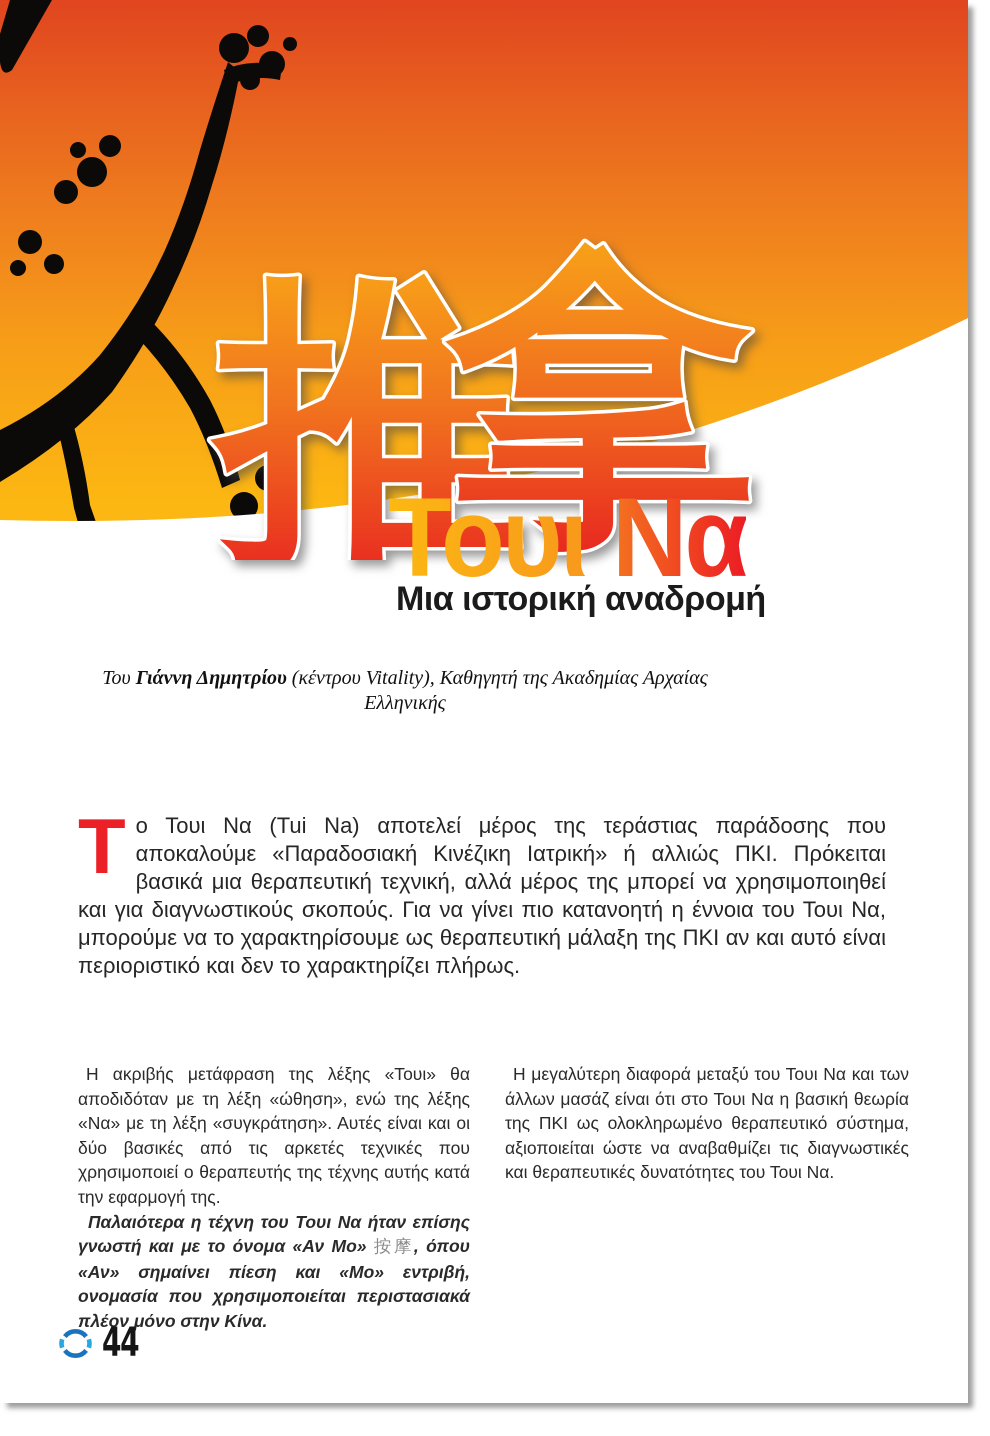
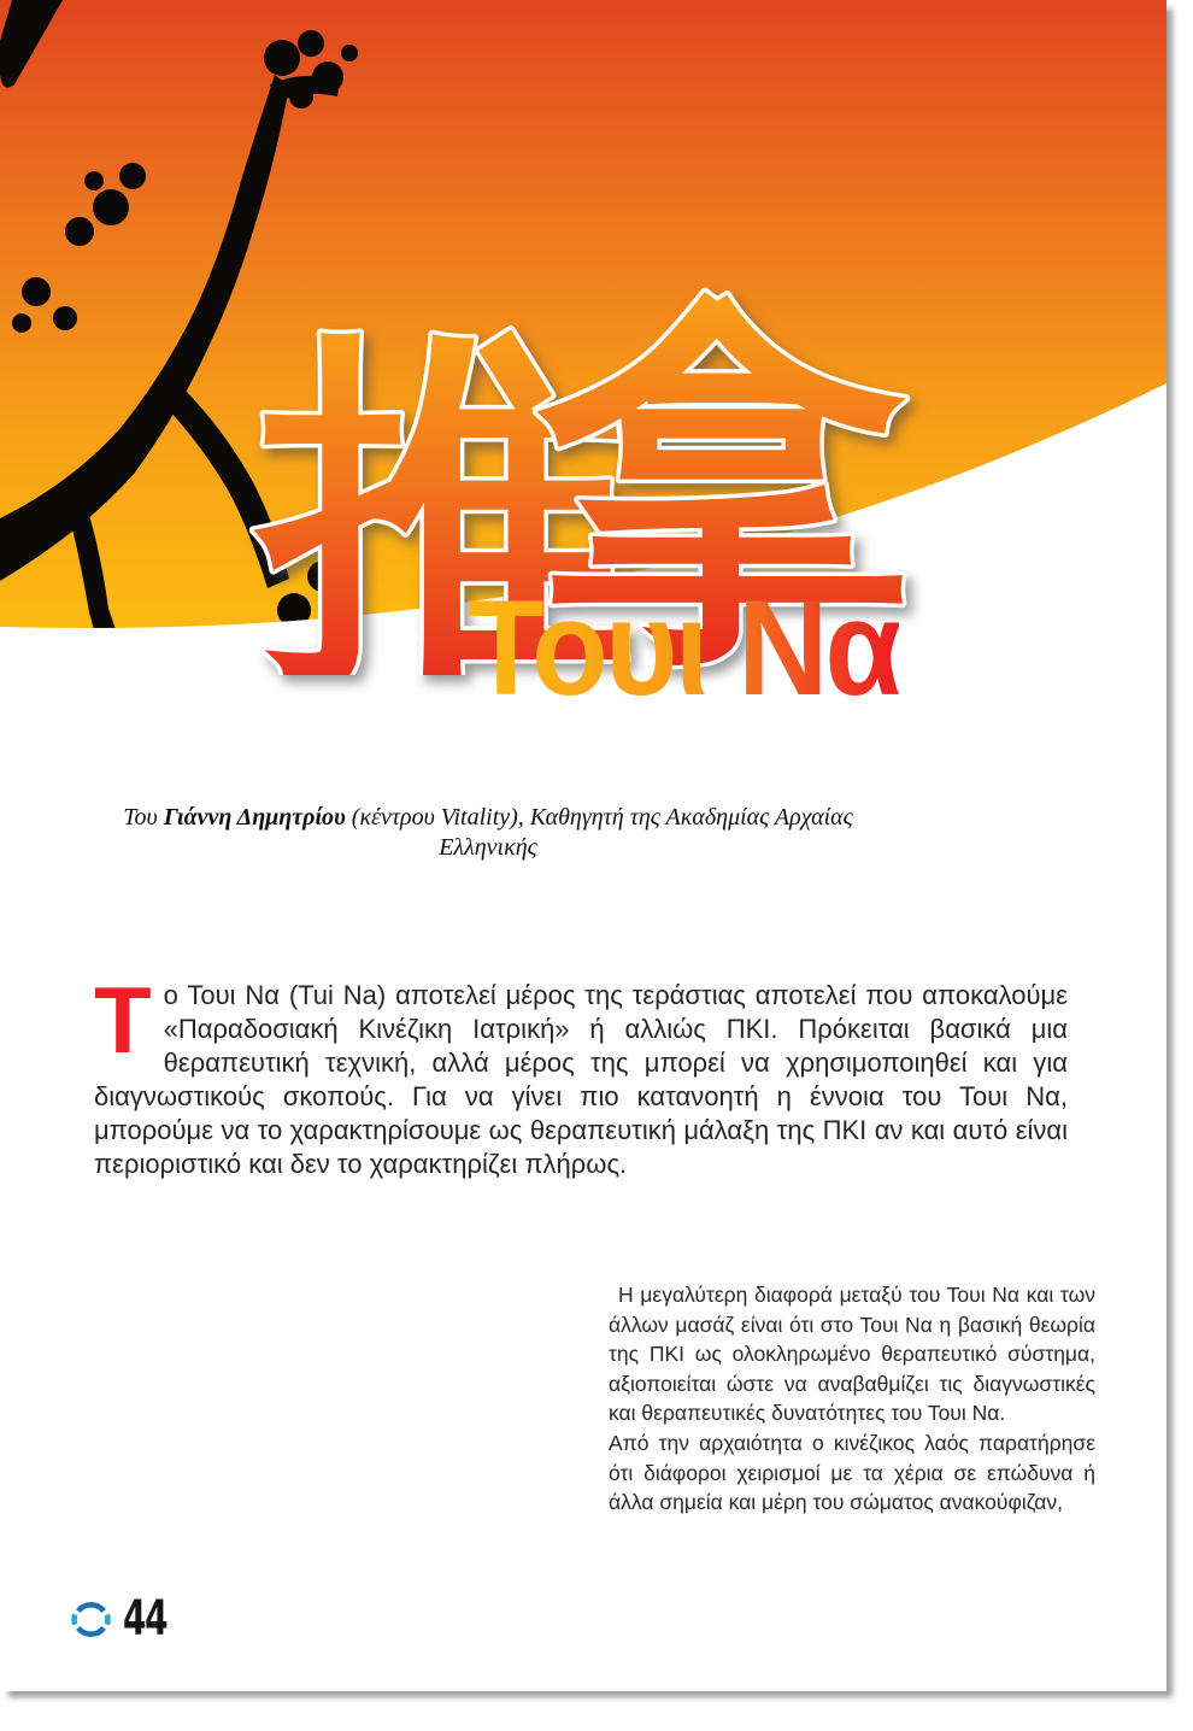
  推
  拿
  Τουι Να
- Μια ιστορική αναδρομή
  Του Γιάννη Δημητρίου (κέντρου Vitality), Καθηγητή της Ακαδημίας Αρχαίας Ελληνικής
  Τ
- ο Τουι Να (Tui Na) αποτελεί μέρος της τεράστιας παράδοσης που αποκαλούμε «Παραδοσιακή Κινέζικη Ιατρική» ή αλλιώς ΠΚΙ. Πρόκειται βασικά μια θεραπευτική τεχνική, αλλά μέρος της μπορεί να χρησιμοποιηθεί και για διαγνωστικούς σκοπούς. Για να γίνει πιο κατανοητή η έννοια του Τουι Να, μπορούμε να το χαρακτηρίσουμε ως θεραπευτική μάλαξη της ΠΚΙ αν και αυτό είναι περιοριστικό και δεν το χαρακτηρίζει πλήρως.
+ ο Τουι Να (Tui Na) αποτελεί μέρος της τεράστιας αποτελεί που αποκαλούμε «Παραδοσιακή Κινέζικη Ιατρική» ή αλλιώς ΠΚΙ. Πρόκειται βασικά μια θεραπευτική τεχνική, αλλά μέρος της μπορεί να χρησιμοποιηθεί και για διαγνωστικούς σκοπούς. Για να γίνει πιο κατανοητή η έννοια του Τουι Να, μπορούμε να το χαρακτηρίσουμε ως θεραπευτική μάλαξη της ΠΚΙ αν και αυτό είναι περιοριστικό και δεν το χαρακτηρίζει πλήρως.
- Η ακριβής μετάφραση της λέξης «Τουι» θα αποδιδόταν με τη λέξη «ώθηση», ενώ της λέξης «Να» με τη λέξη «συγκράτηση». Αυτές είναι και οι δύο βασικές από τις αρκετές τεχνικές που χρησιμοποιεί ο θεραπευτής της τέχνης αυτής κατά την εφαρμογή της.
- Παλαιότερα η τέχνη του Τουι Να ήταν επίσης γνωστή και με το όνομα «Αν Μο» 按摩, όπου «Αν» σημαίνει πίεση και «Μο» εντριβή, ονομασία που χρησιμοποιείται περιστασιακά πλέον μόνο στην Κίνα.
  Η μεγαλύτερη διαφορά μεταξύ του Τουι Να και των άλλων μασάζ είναι ότι στο Τουι Να η βασική θεωρία της ΠΚΙ ως ολοκληρωμένο θεραπευτικό σύστημα, αξιοποιείται ώστε να αναβαθμίζει τις διαγνωστικές και θεραπευτικές δυνατότητες του Τουι Να.
+ Από την αρχαιότητα ο κινέζικος λαός παρατήρησε ότι διάφοροι χειρισμοί με τα χέρια σε επώδυνα ή άλλα σημεία και μέρη του σώματος ανακούφιζαν,
  44
